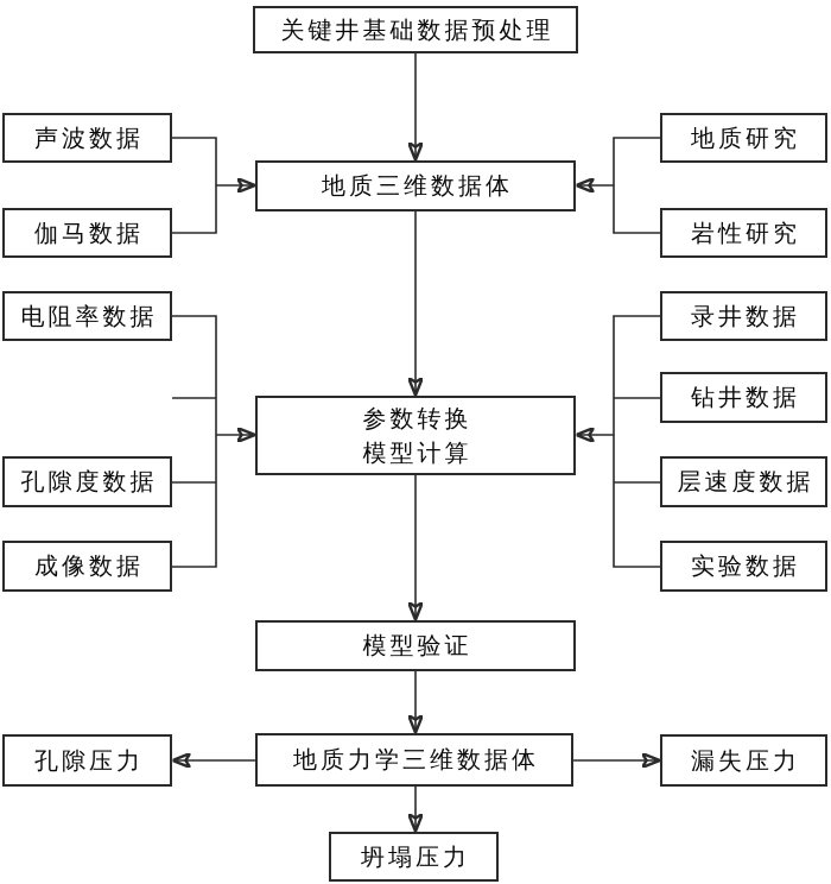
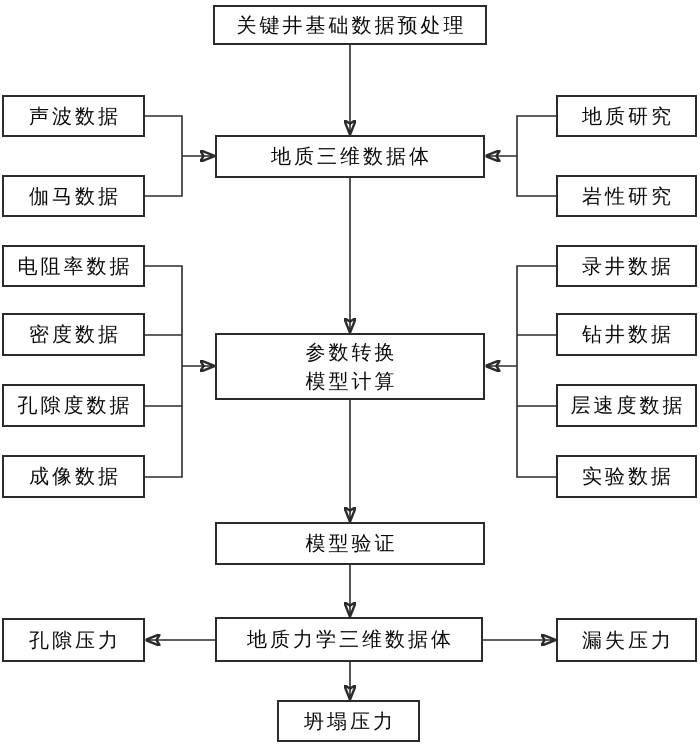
  关键井基础数据预处理
  声波数据
  伽马数据
  地质三维数据体
  地质研究
  岩性研究
  电阻率数据
+ 密度数据
  孔隙度数据
  成像数据
  参数转换
  模型计算
  录井数据
  钻井数据
  层速度数据
  实验数据
  模型验证
  孔隙压力
  地质力学三维数据体
  漏失压力
  坍塌压力
